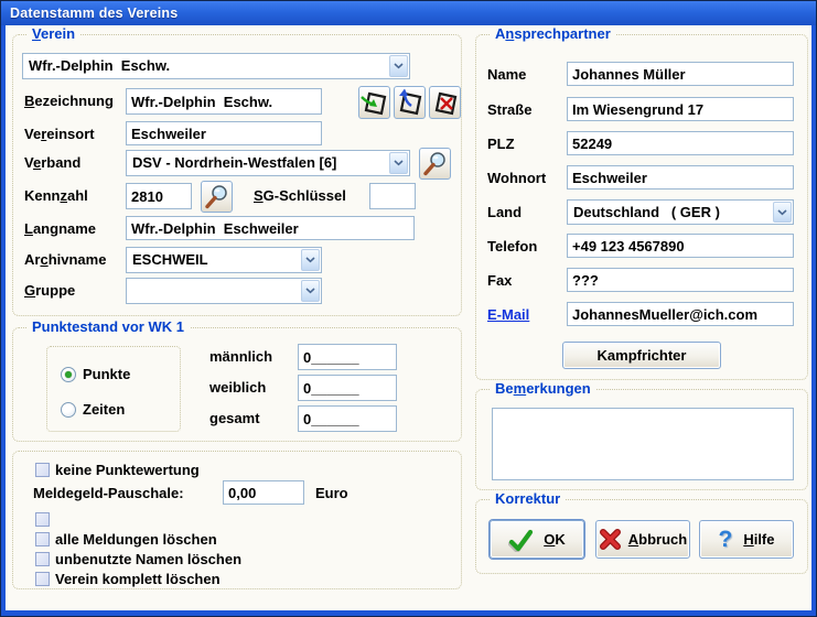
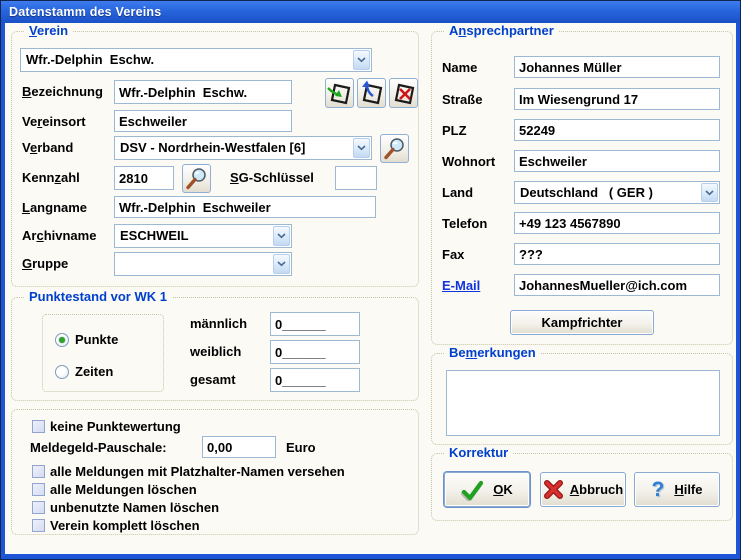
  Datenstamm des Vereins
  Verein
  Wfr.-Delphin Eschw.
  Bezeichnung
  Wfr.-Delphin Eschw.
  Vereinsort
  Eschweiler
  Verband
  DSV - Nordrhein-Westfalen [6]
  Kennzahl
  2810
  SG-Schlüssel
  Langname
  Wfr.-Delphin Eschweiler
  Archivname
  ESCHWEIL
  Gruppe
  Punktestand vor WK 1
  Punkte
  Zeiten
  männlich
  0______
  weiblich
  0______
  gesamt
  0______
  keine Punktewertung
  Meldegeld-Pauschale:
  0,00
  Euro
+ alle Meldungen mit Platzhalter-Namen versehen
  alle Meldungen löschen
  unbenutzte Namen löschen
  Verein komplett löschen
  Ansprechpartner
  Name
  Johannes Müller
  Straße
  Im Wiesengrund 17
  PLZ
  52249
  Wohnort
  Eschweiler
  Land
  Deutschland ( GER )
  Telefon
  +49 123 4567890
  Fax
  ???
  E-Mail
  JohannesMueller@ich.com
  Kampfrichter
  Bemerkungen
  Korrektur
  OK
  Abbruch
  ?
  Hilfe
